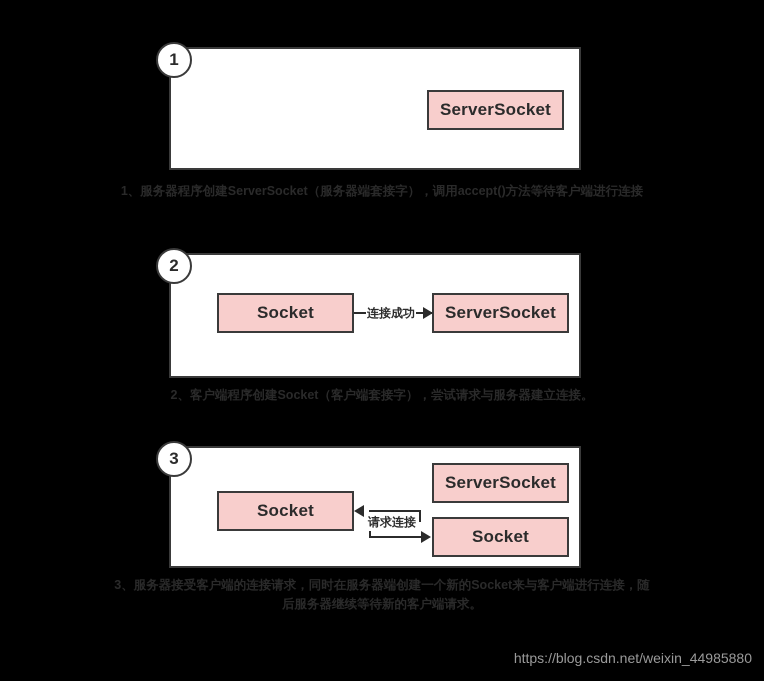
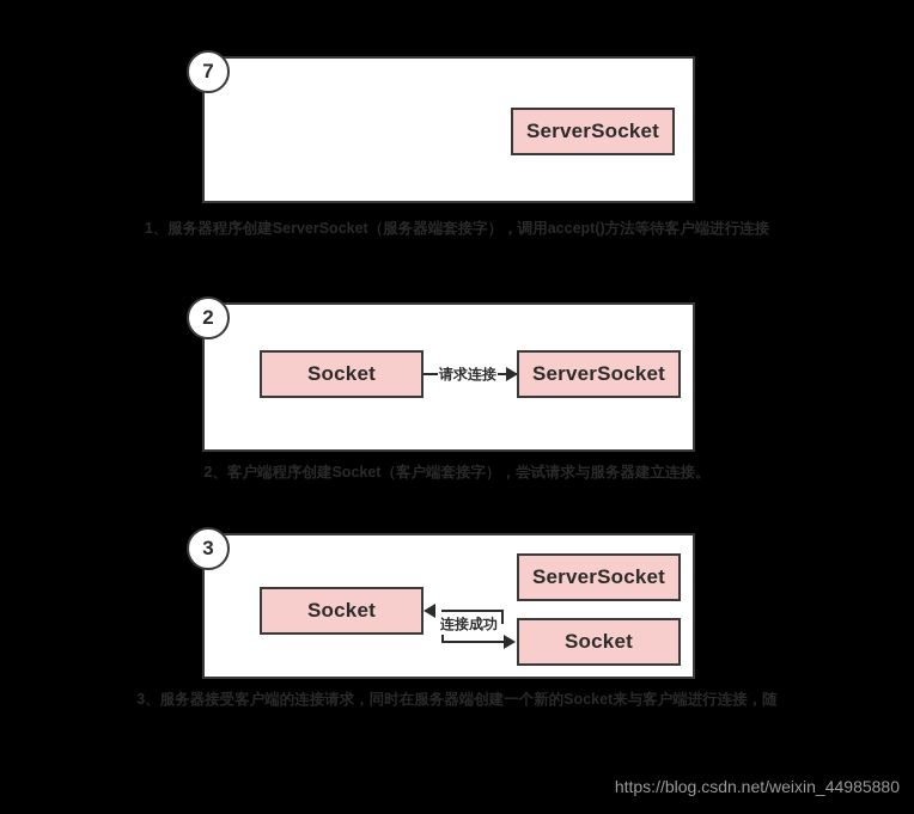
- 1
+ 7
  ServerSocket
  1、服务器程序创建ServerSocket（服务器端套接字），调用accept()方法等待客户端进行连接
  2
  Socket
  ServerSocket
- 连接成功
+ 请求连接
  2、客户端程序创建Socket（客户端套接字），尝试请求与服务器建立连接。
  3
  Socket
  ServerSocket
  Socket
- 请求连接
+ 连接成功
  3、服务器接受客户端的连接请求，同时在服务器端创建一个新的Socket来与客户端进行连接，随
- 后服务器继续等待新的客户端请求。
  https://blog.csdn.net/weixin_44985880
